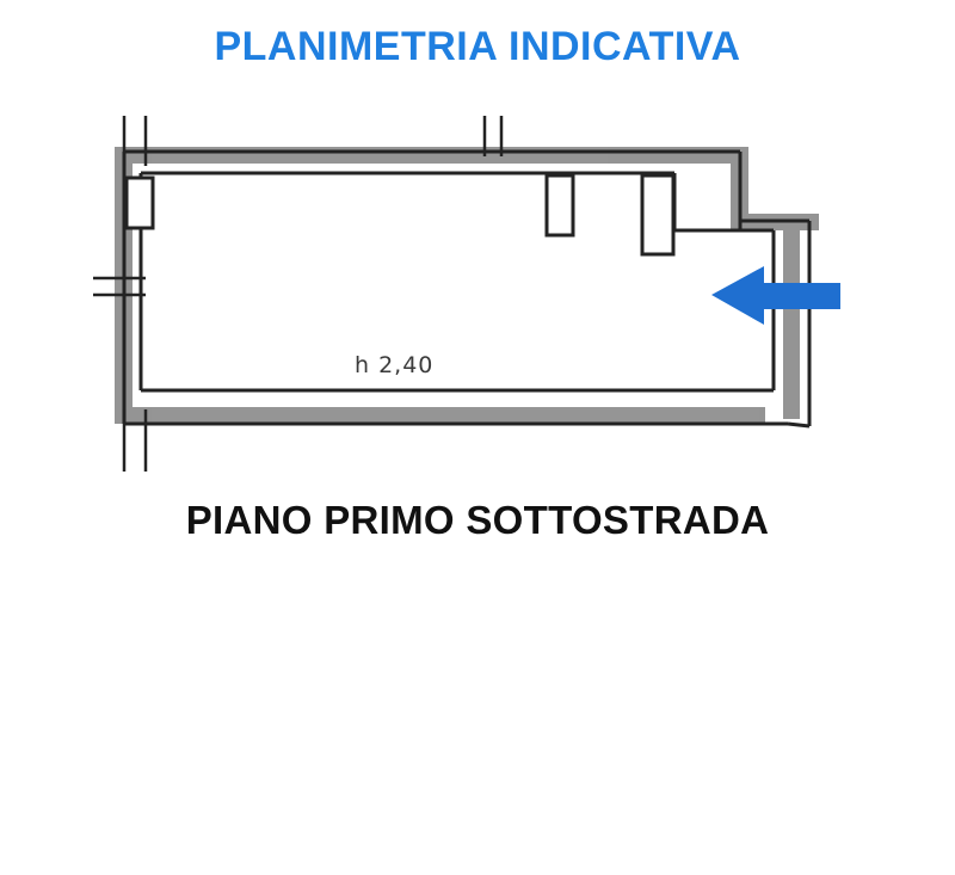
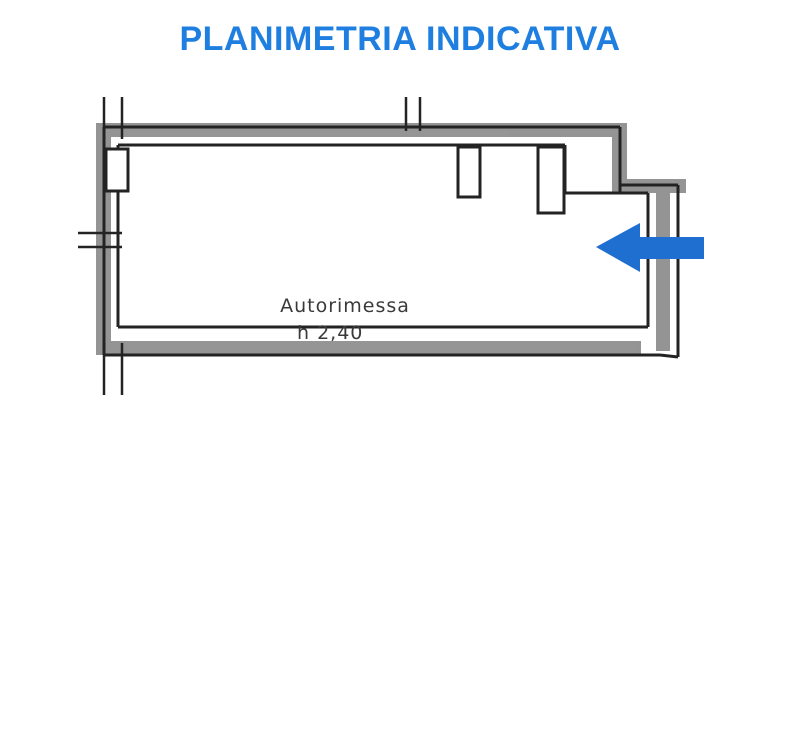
  PLANIMETRIA INDICATIVA
+ Autorimessa
  h 2,40
- PIANO PRIMO SOTTOSTRADA
